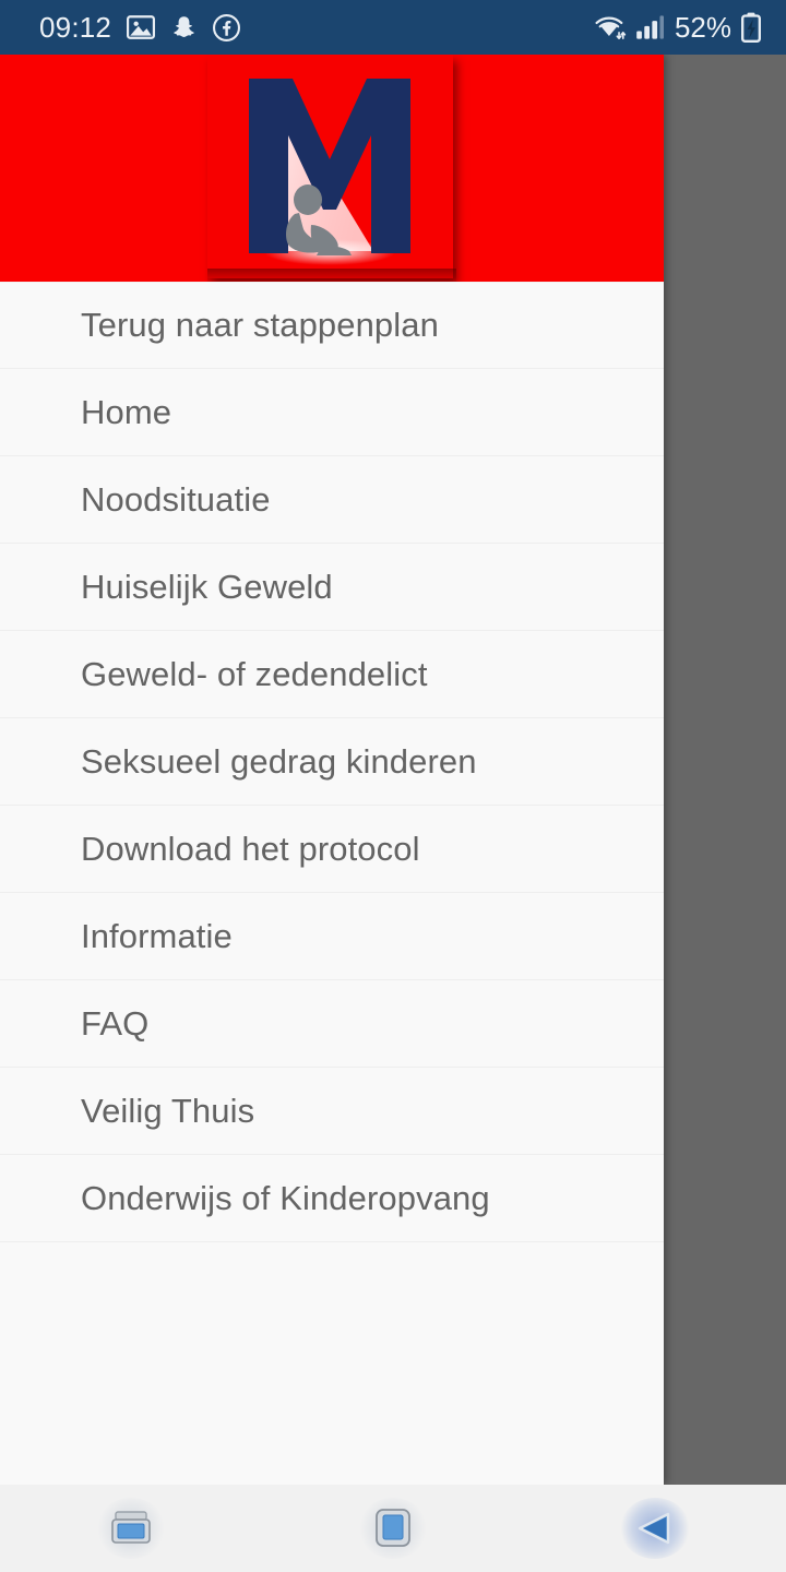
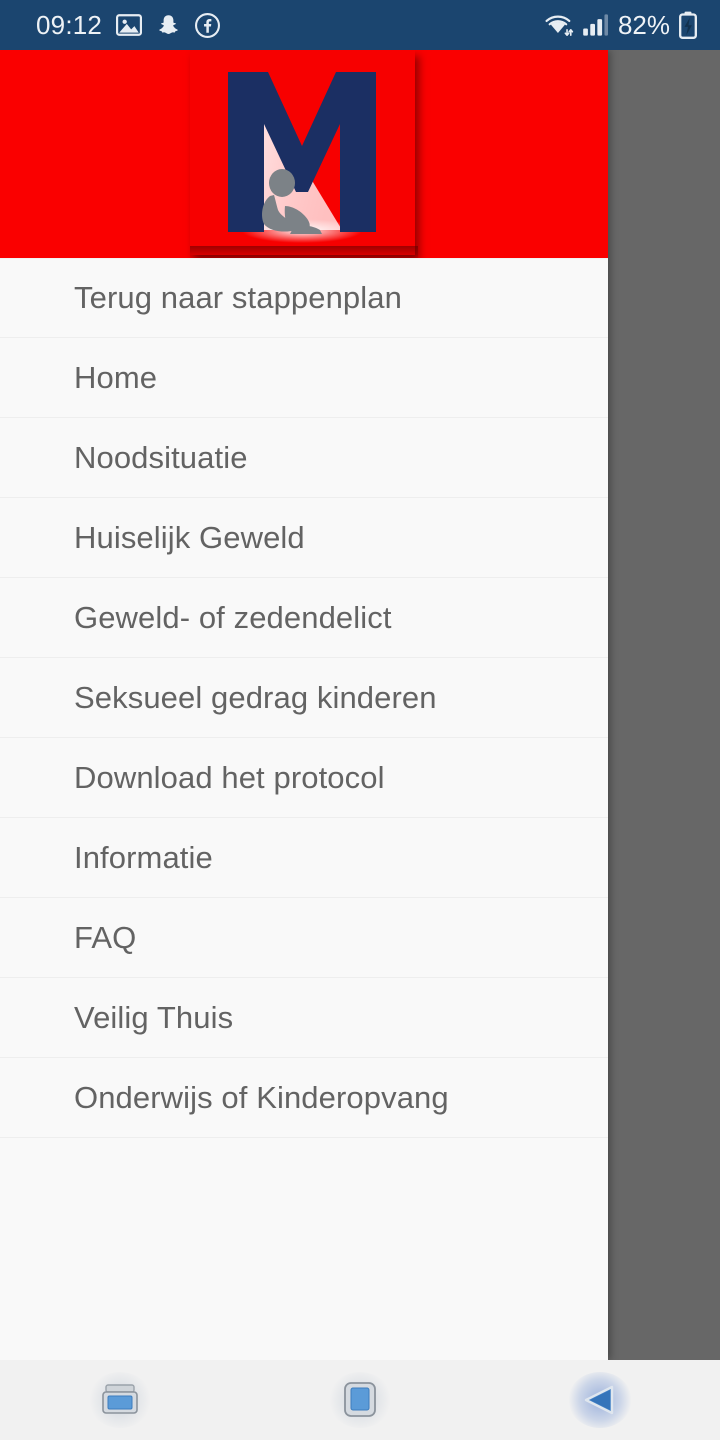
  Terug naar stappenplan
  Home
  Noodsituatie
  Huiselijk Geweld
  Geweld- of zedendelict
  Seksueel gedrag kinderen
  Download het protocol
  Informatie
  FAQ
  Veilig Thuis
  Onderwijs of Kinderopvang
  09:12
- 52%
+ 82%
